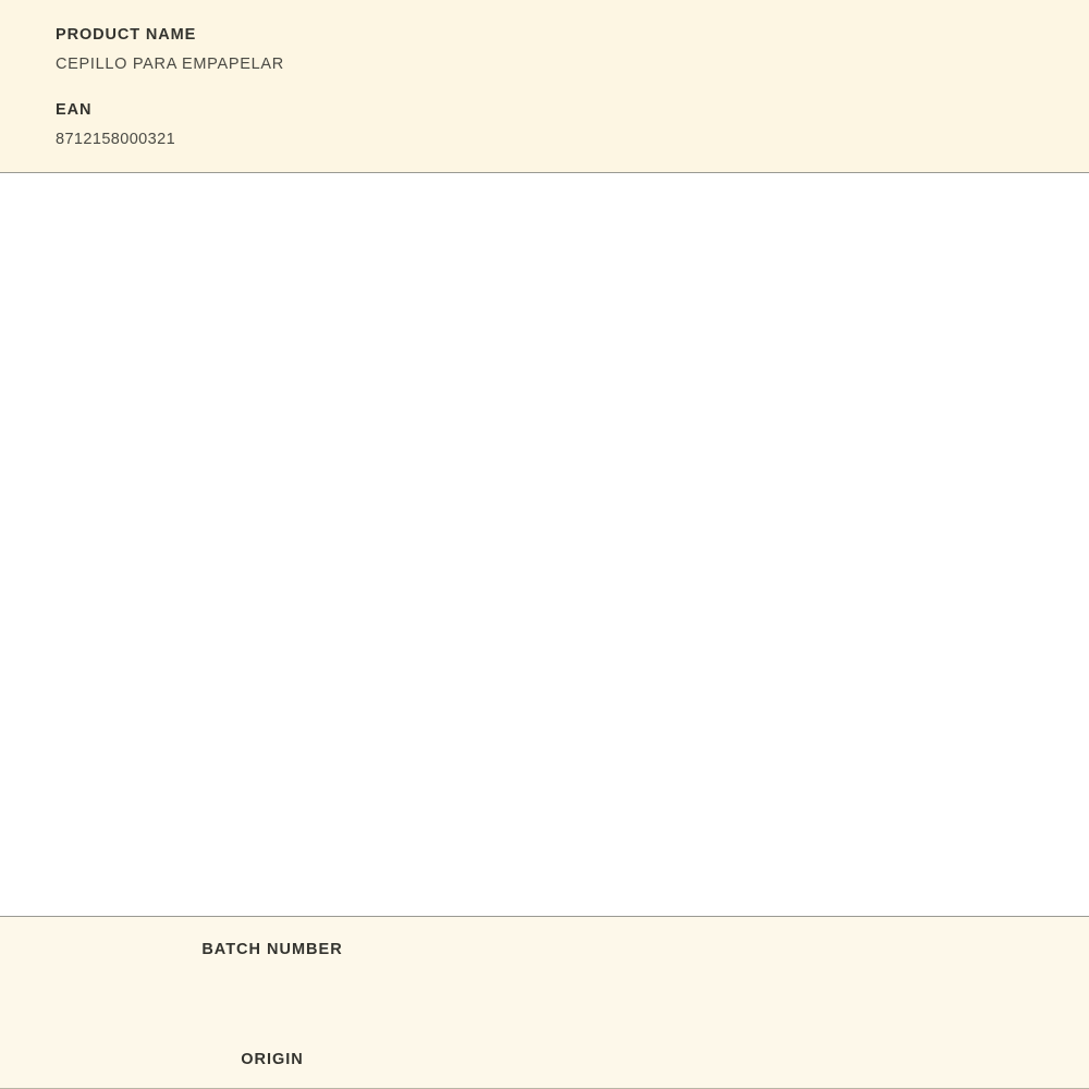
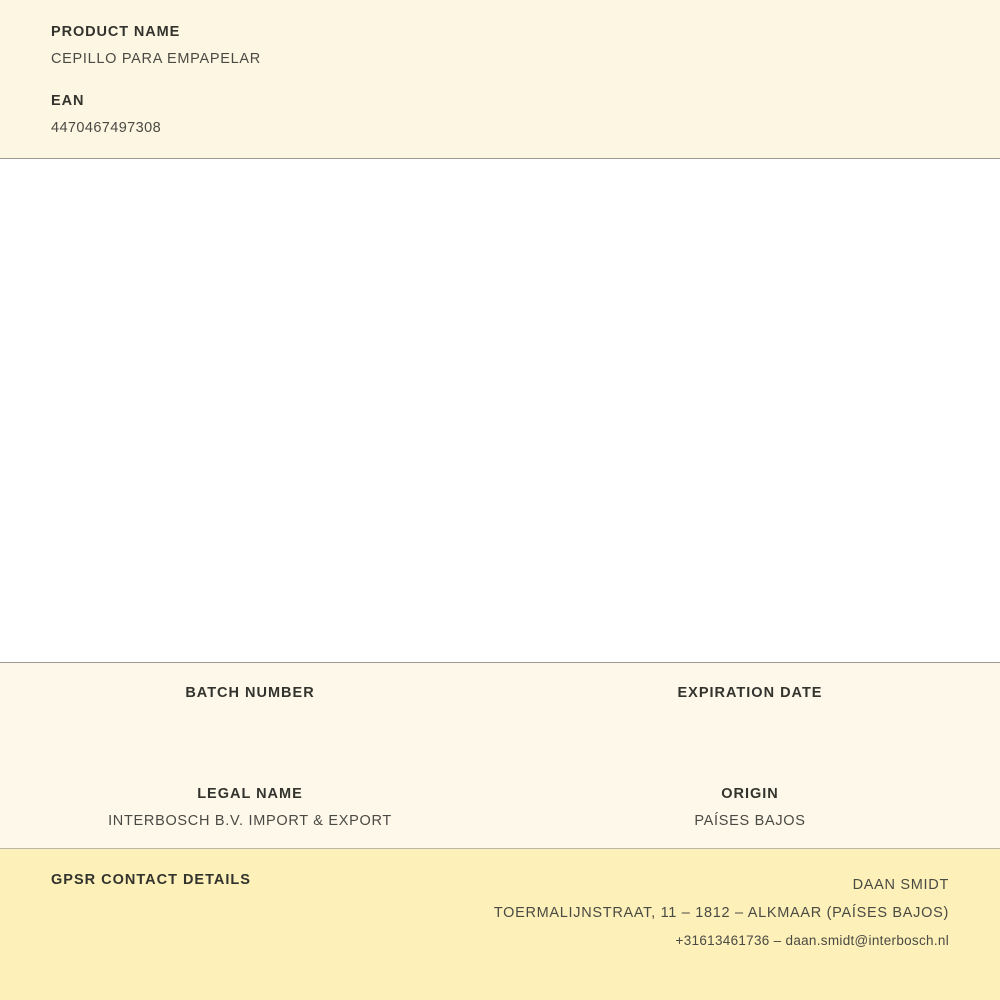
  PRODUCT NAME
  CEPILLO PARA EMPAPELAR
  EAN
- 8712158000321
+ 4470467497308
  BATCH NUMBER
+ EXPIRATION DATE
+ LEGAL NAME
+ INTERBOSCH B.V. IMPORT & EXPORT
  ORIGIN
+ PAÍSES BAJOS
+ GPSR CONTACT DETAILS
+ DAAN SMIDT
+ TOERMALIJNSTRAAT, 11 – 1812 – ALKMAAR (PAÍSES BAJOS)
+ +31613461736 – daan.smidt@interbosch.nl
